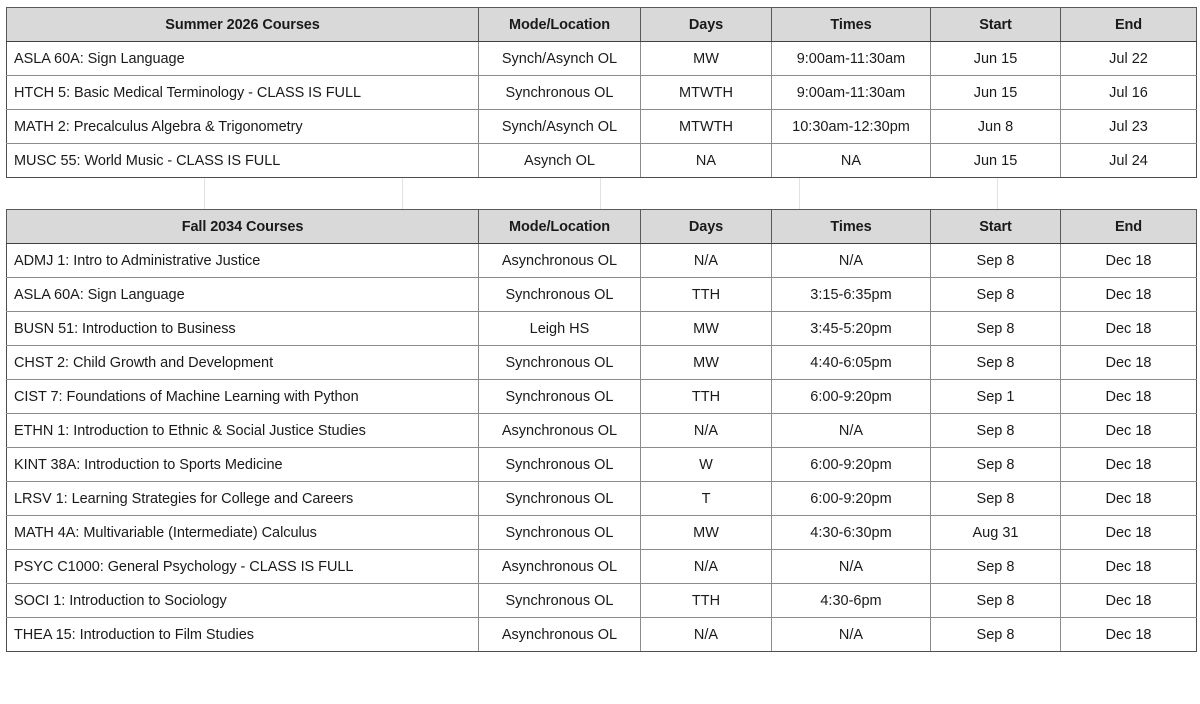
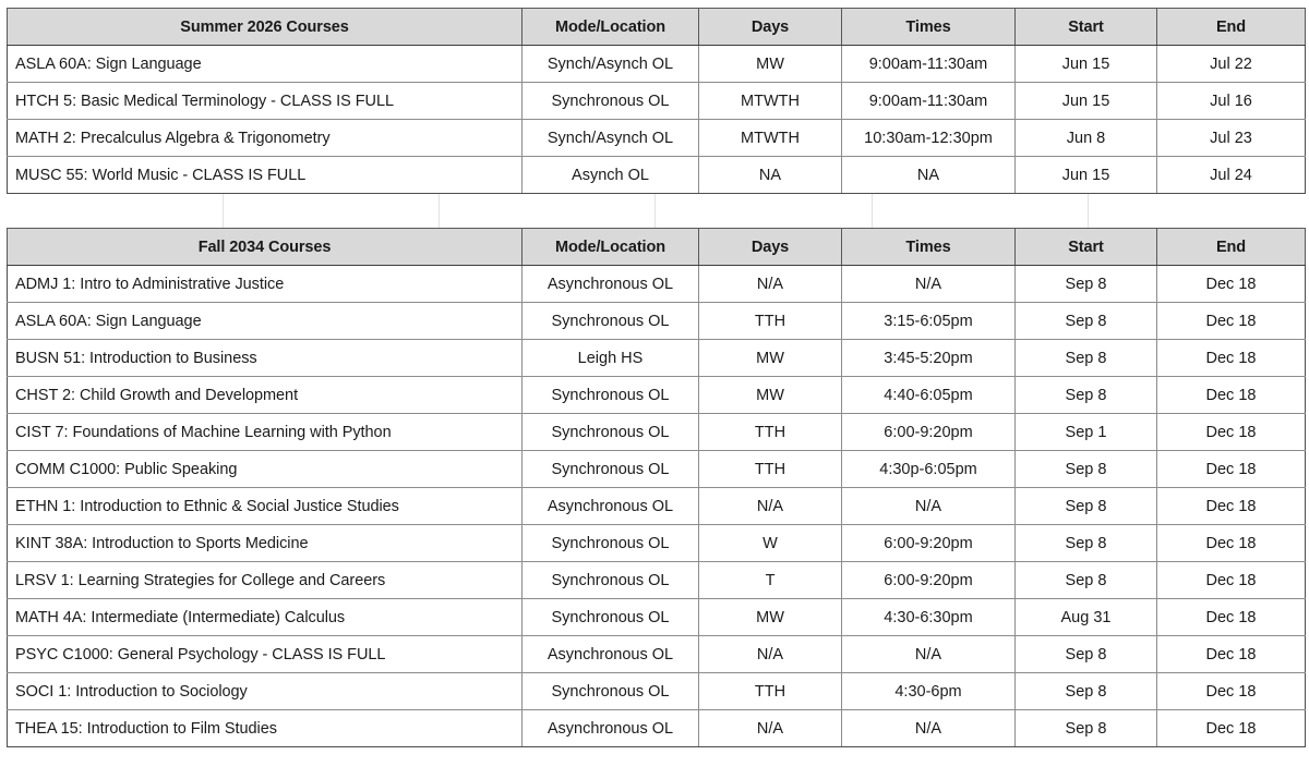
  Summer 2026 Courses	Mode/Location	Days	Times	Start	End
  ASLA 60A: Sign Language	Synch/Asynch OL	MW	9:00am-11:30am	Jun 15	Jul 22
  HTCH 5: Basic Medical Terminology - CLASS IS FULL	Synchronous OL	MTWTH	9:00am-11:30am	Jun 15	Jul 16
  MATH 2: Precalculus Algebra & Trigonometry	Synch/Asynch OL	MTWTH	10:30am-12:30pm	Jun 8	Jul 23
  MUSC 55: World Music - CLASS IS FULL	Asynch OL	NA	NA	Jun 15	Jul 24
  Fall 2034 Courses	Mode/Location	Days	Times	Start	End
  ADMJ 1: Intro to Administrative Justice	Asynchronous OL	N/A	N/A	Sep 8	Dec 18
- ASLA 60A: Sign Language	Synchronous OL	TTH	3:15-6:35pm	Sep 8	Dec 18
+ ASLA 60A: Sign Language	Synchronous OL	TTH	3:15-6:05pm	Sep 8	Dec 18
  BUSN 51: Introduction to Business	Leigh HS	MW	3:45-5:20pm	Sep 8	Dec 18
  CHST 2: Child Growth and Development	Synchronous OL	MW	4:40-6:05pm	Sep 8	Dec 18
  CIST 7: Foundations of Machine Learning with Python	Synchronous OL	TTH	6:00-9:20pm	Sep 1	Dec 18
+ COMM C1000: Public Speaking	Synchronous OL	TTH	4:30p-6:05pm	Sep 8	Dec 18
  ETHN 1: Introduction to Ethnic & Social Justice Studies	Asynchronous OL	N/A	N/A	Sep 8	Dec 18
  KINT 38A: Introduction to Sports Medicine	Synchronous OL	W	6:00-9:20pm	Sep 8	Dec 18
  LRSV 1: Learning Strategies for College and Careers	Synchronous OL	T	6:00-9:20pm	Sep 8	Dec 18
- MATH 4A: Multivariable (Intermediate) Calculus	Synchronous OL	MW	4:30-6:30pm	Aug 31	Dec 18
+ MATH 4A: Intermediate (Intermediate) Calculus	Synchronous OL	MW	4:30-6:30pm	Aug 31	Dec 18
  PSYC C1000: General Psychology - CLASS IS FULL	Asynchronous OL	N/A	N/A	Sep 8	Dec 18
  SOCI 1: Introduction to Sociology	Synchronous OL	TTH	4:30-6pm	Sep 8	Dec 18
  THEA 15: Introduction to Film Studies	Asynchronous OL	N/A	N/A	Sep 8	Dec 18
